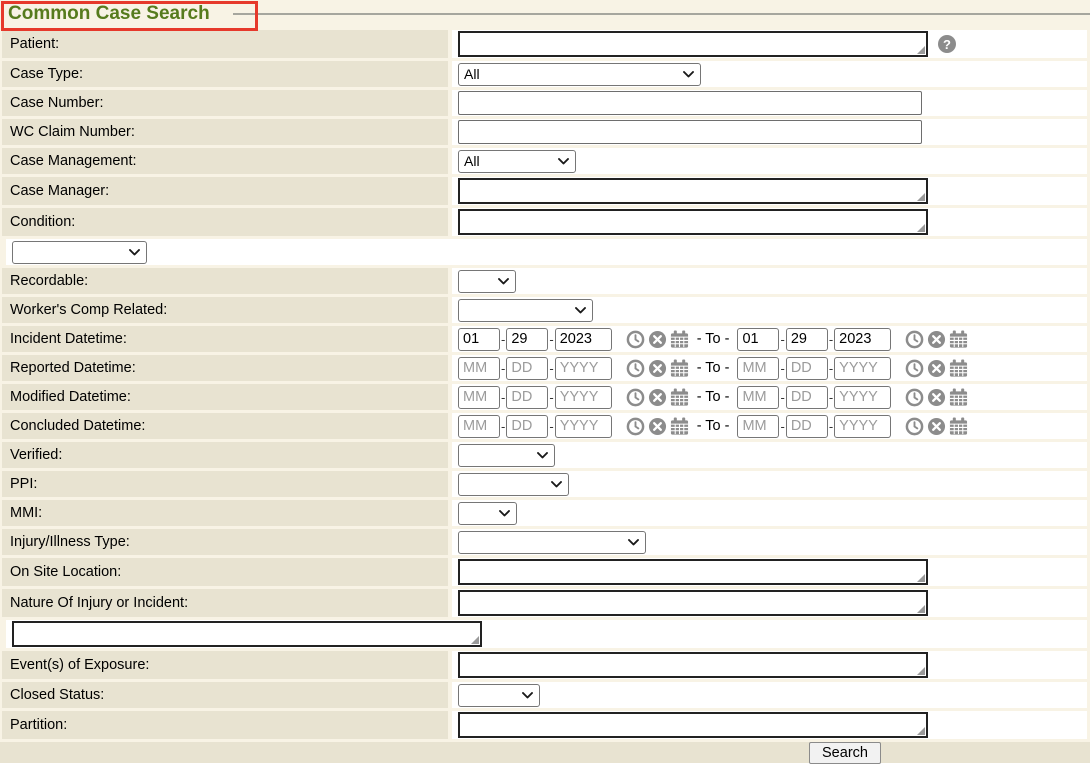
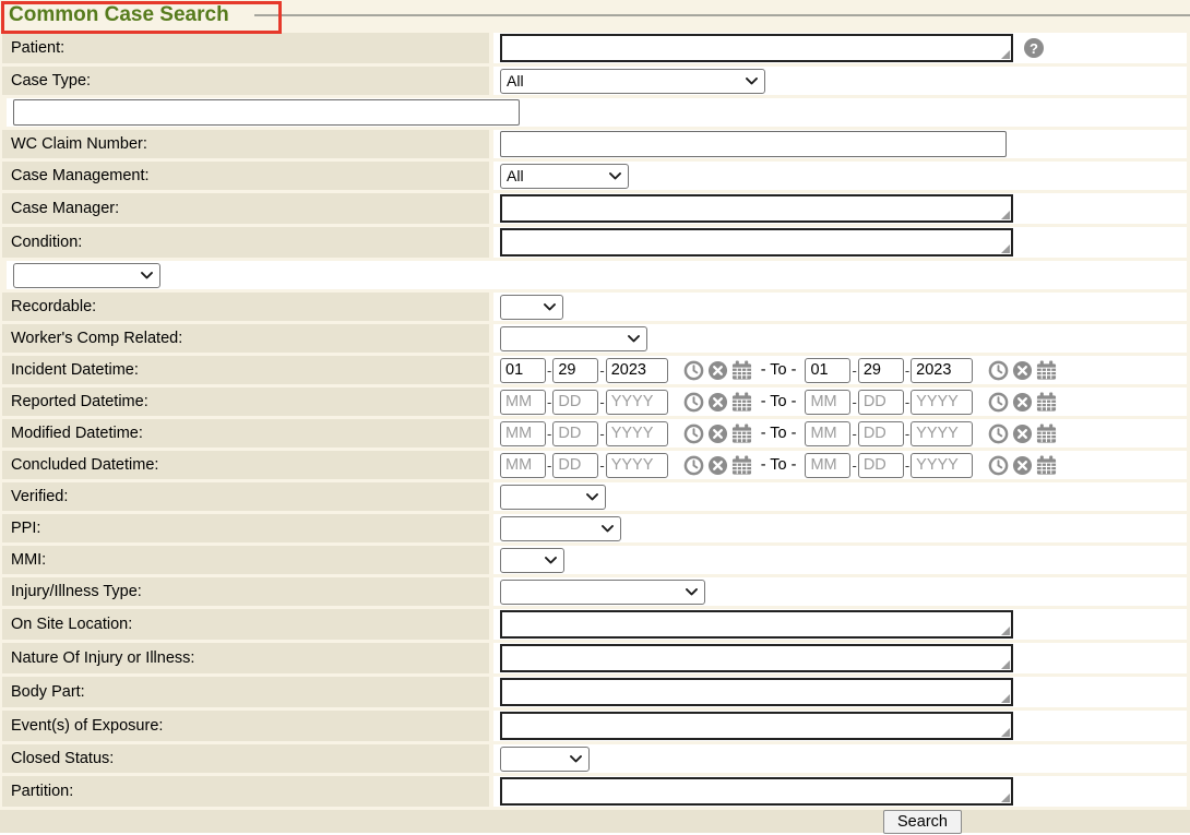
  Common Case Search
  Patient:
  ?
  Case Type:
  All
- Case Number:
  WC Claim Number:
  Case Management:
  All
  Case Manager:
  Condition:
  Recordable:
  Worker's Comp Related:
  Incident Datetime:
  01
  -
  29
  -
  2023
  - To -
  01
  -
  29
  -
  2023
  Reported Datetime:
  MM
  -
  DD
  -
  YYYY
  - To -
  MM
  -
  DD
  -
  YYYY
  Modified Datetime:
  MM
  -
  DD
  -
  YYYY
  - To -
  MM
  -
  DD
  -
  YYYY
  Concluded Datetime:
  MM
  -
  DD
  -
  YYYY
  - To -
  MM
  -
  DD
  -
  YYYY
  Verified:
  PPI:
  MMI:
  Injury/Illness Type:
  On Site Location:
- Nature Of Injury or Incident:
+ Nature Of Injury or Illness:
+ Body Part:
  Event(s) of Exposure:
  Closed Status:
  Partition:
  Search
